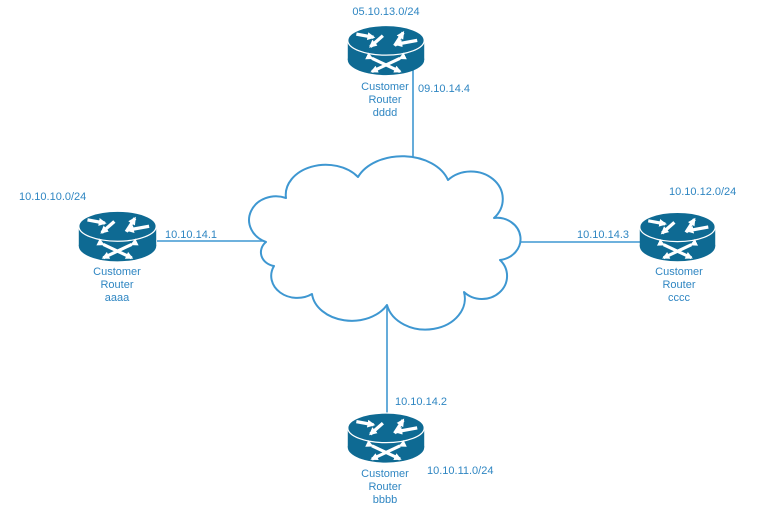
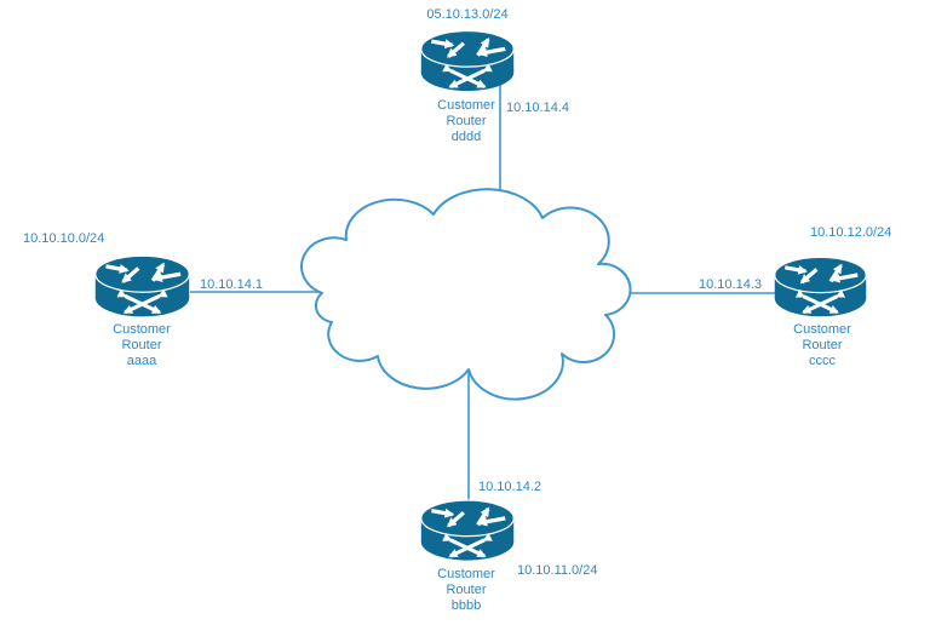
  05.10.13.0/24
  Customer
  Router
  dddd
- 09.10.14.4
+ 10.10.14.4
  10.10.10.0/24
  Customer
  Router
  aaaa
  10.10.14.1
  10.10.12.0/24
  Customer
  Router
  cccc
  10.10.14.3
  10.10.14.2
  Customer
  Router
  bbbb
  10.10.11.0/24
